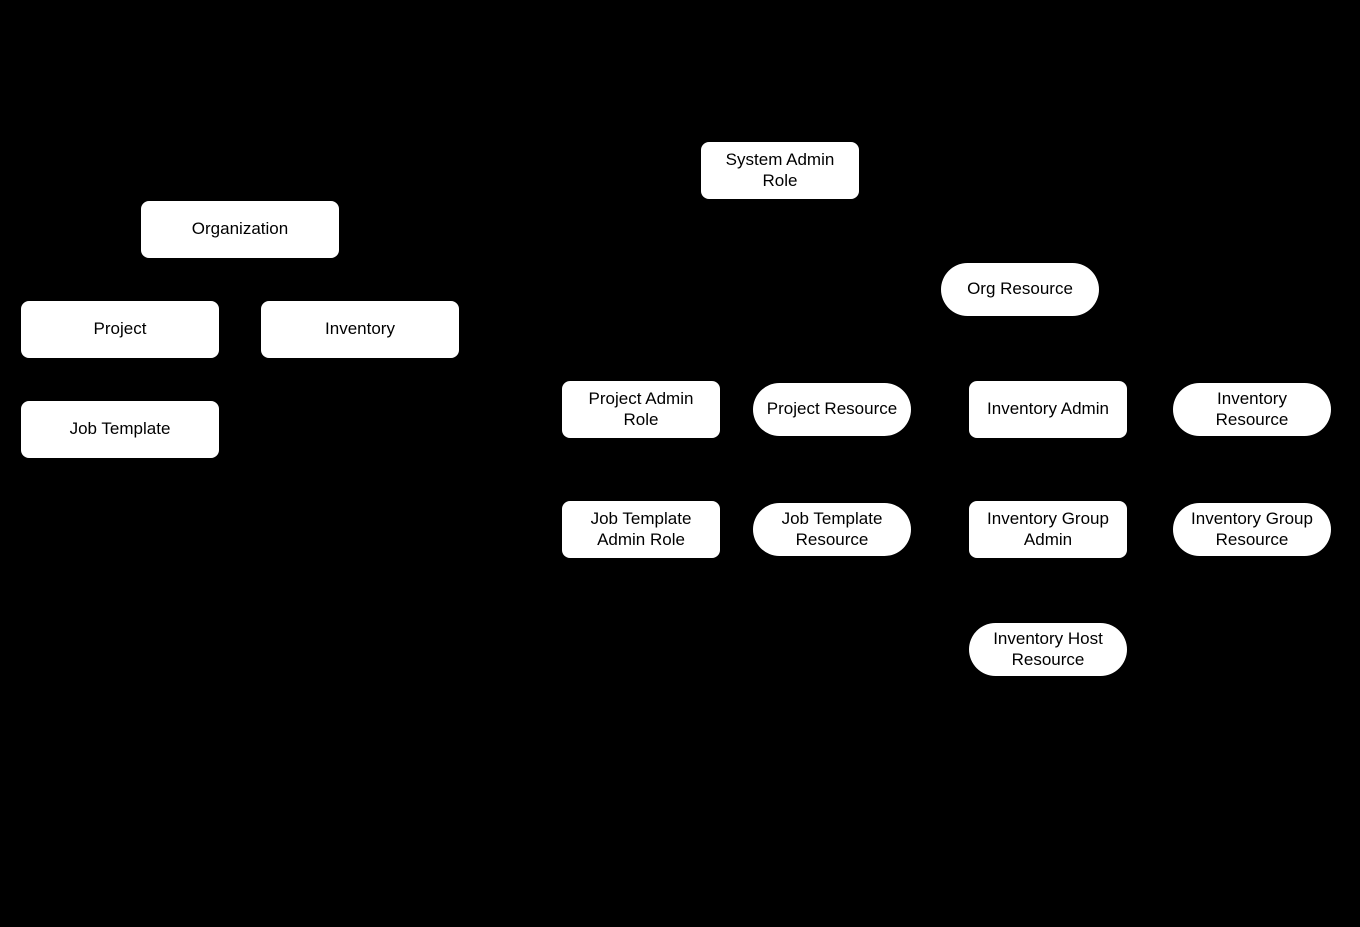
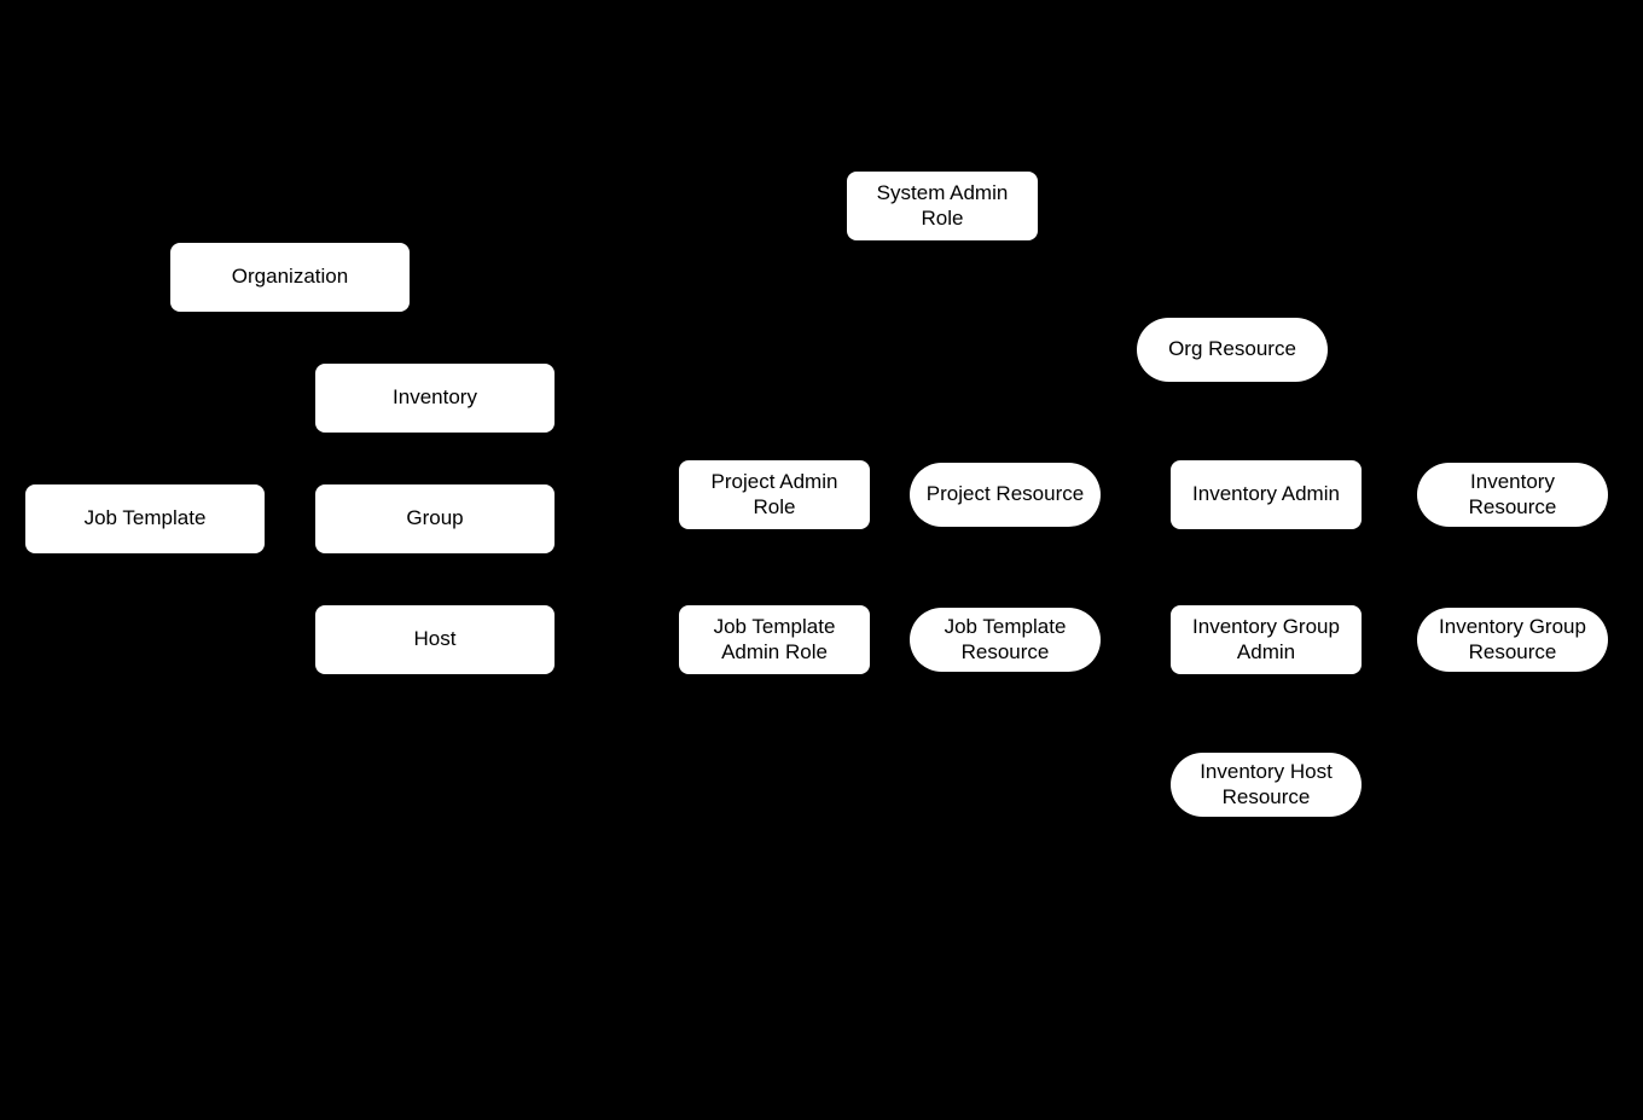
  Organization
- Project
  Inventory
  Job Template
+ Group
+ Host
  System Admin
  Role
  Org Resource
  Project Admin
  Role
  Project Resource
  Inventory Admin
  Inventory
  Resource
  Job Template
  Admin Role
  Job Template
  Resource
  Inventory Group
  Admin
  Inventory Group
  Resource
  Inventory Host
  Resource
